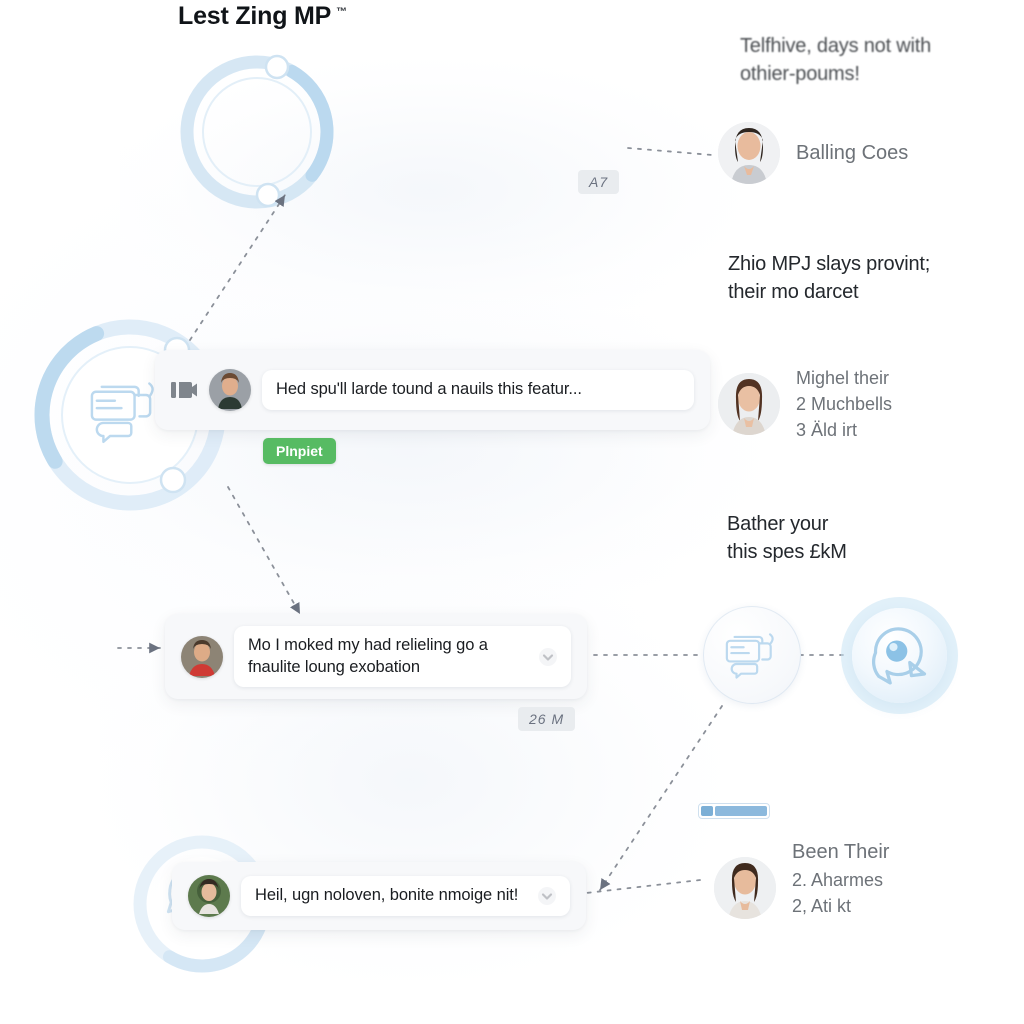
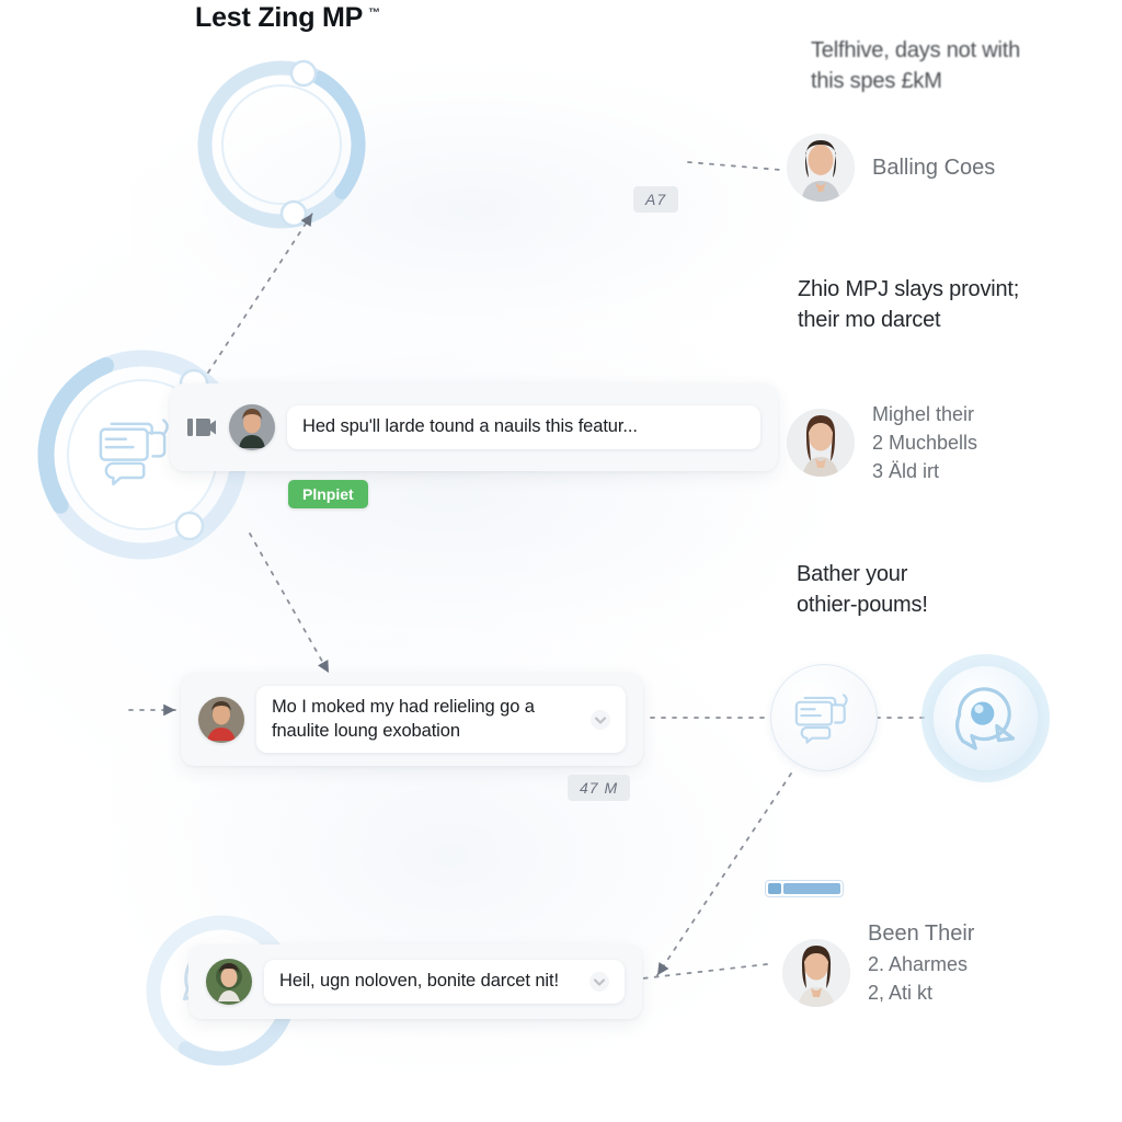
  Lest Zing MP ™
  A7
  Hed spu'll larde tound a nauils this featur...
  Plnpiet
  Mo I moked my had relieling go a fnaulite loung exobation
- 26 M
+ 47 M
- Heil, ugn noloven, bonite nmoige nit!
+ Heil, ugn noloven, bonite darcet nit!
  Telfhive, days not with
- othier-poums!
+ this spes £kM
  Zhio MPJ slays provint;
  their mo darcet
  Bather your
- this spes £kM
+ othier-poums!
  Balling Coes
  Mighel their
  2 Muchbells
  3 Äld irt
  Been Their
  2. Aharmes
  2, Ati kt
